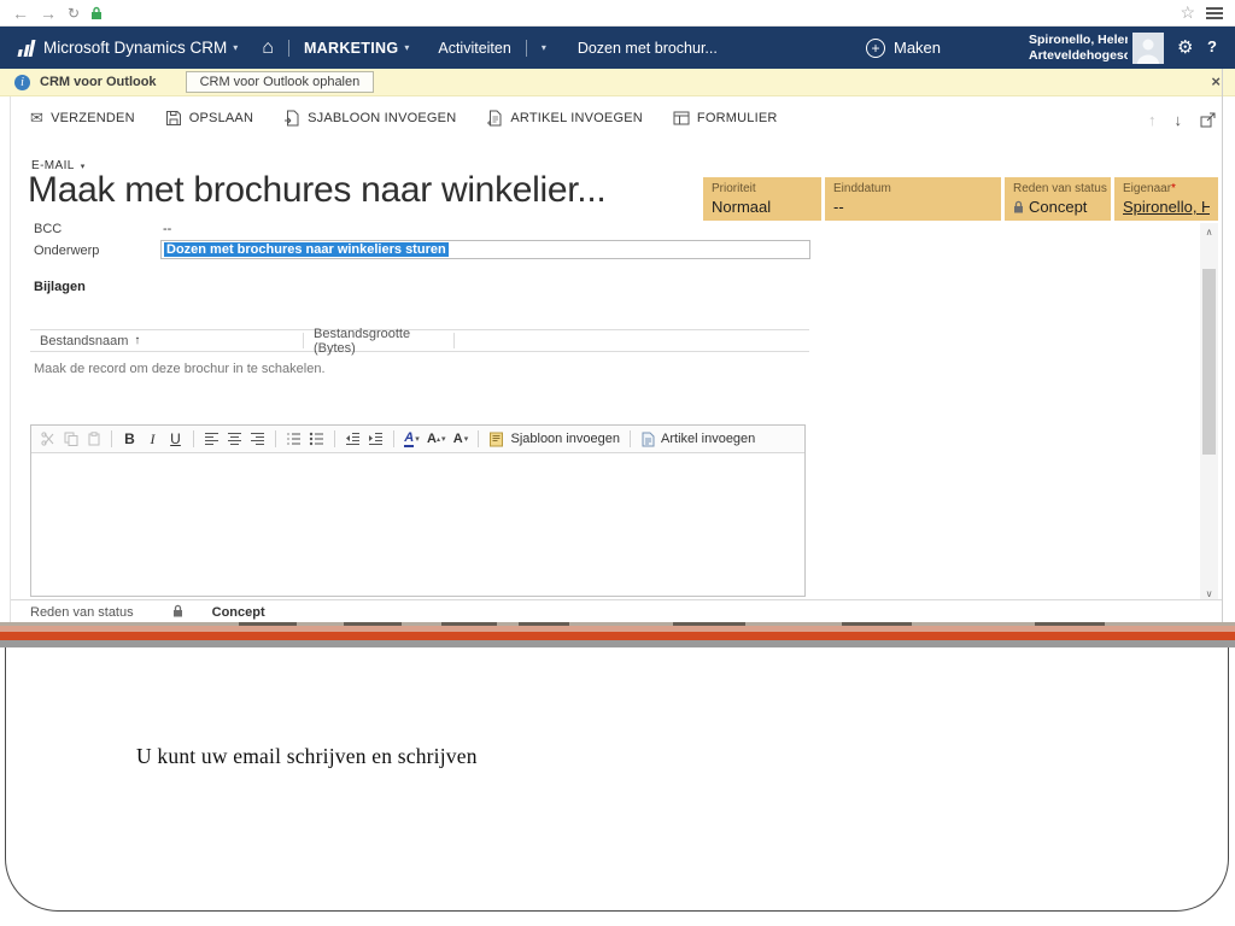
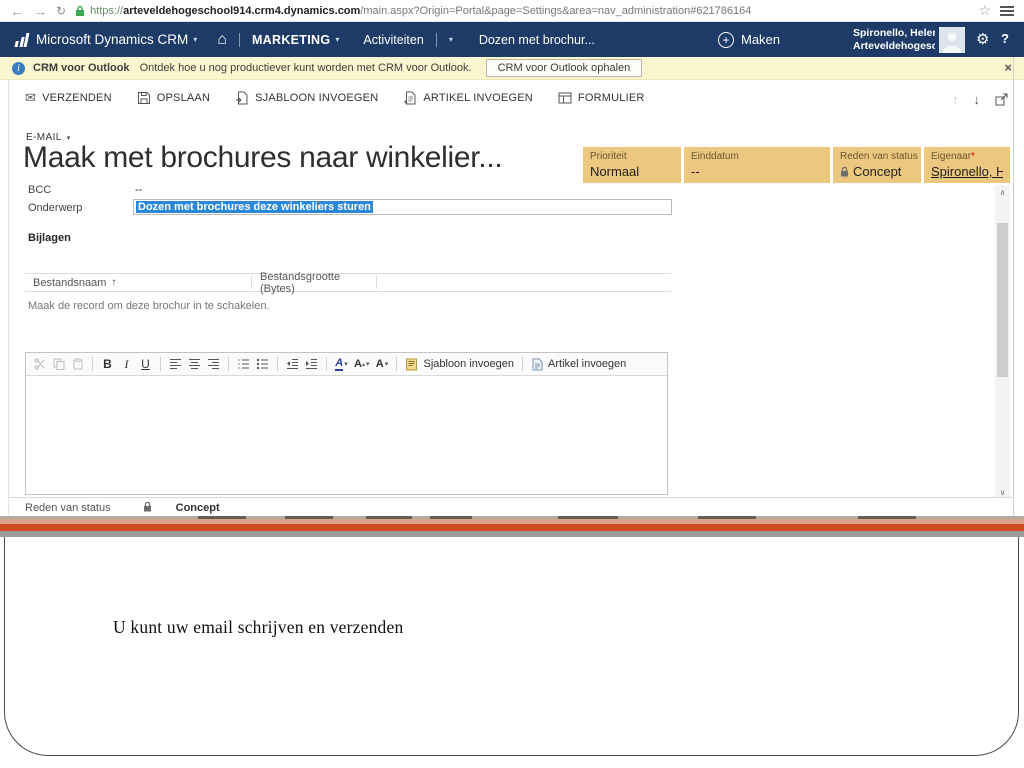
  ←
  →
  ↻
+ https://arteveldehogeschool914.crm4.dynamics.com/main.aspx?Origin=Portal&page=Settings&area=nav_administration#621786164
  ☆
  Microsoft Dynamics CRM
  ▾
  ⌂
  MARKETING
  ▾
  Activiteiten
  ▾
  Dozen met brochur...
  +
  Maken
  Spironello, Hele
  Arteveldehogesc
  ⚙
  ?
  i
  CRM voor Outlook
+ Ontdek hoe u nog productiever kunt worden met CRM voor Outlook.
  CRM voor Outlook ophalen
  ×
  ✉
  VERZENDEN
  OPSLAAN
  SJABLOON INVOEGEN
  ARTIKEL INVOEGEN
  FORMULIER
  ↑
  ↓
  E-MAIL
  Maak met brochures naar winkelier...
  Prioriteit
  Normaal
  Einddatum
  --
  Reden van status
  Concept
  Eigenaar*
  Spironello, H
  BCC
  --
  Onderwerp
- Dozen met brochures naar winkeliers sturen
+ Dozen met brochures deze winkeliers sturen
  Bijlagen
  Bestandsnaam
  ↑
  Bestandsgrootte (Bytes)
  Maak de record om deze brochur in te schakelen.
  B
  I
  U
  A
  A
  A
  Sjabloon invoegen
  Artikel invoegen
  ∧
  ∨
  Reden van status
  Concept
- U kunt uw email schrijven en schrijven
+ U kunt uw email schrijven en verzenden
